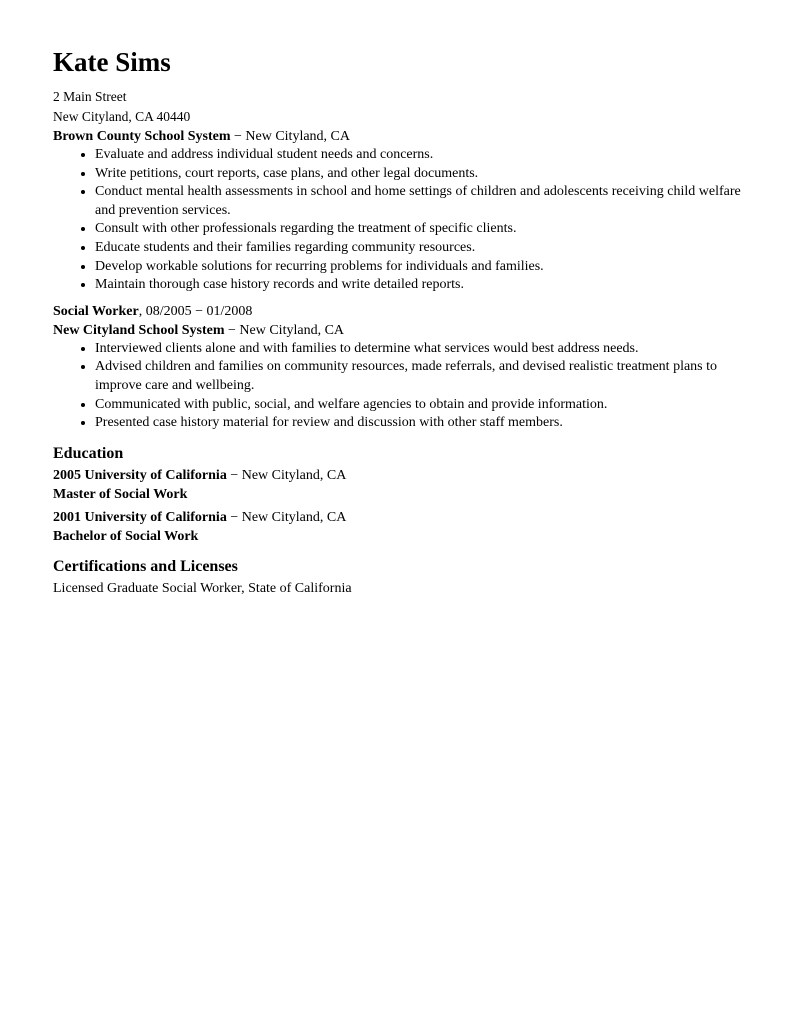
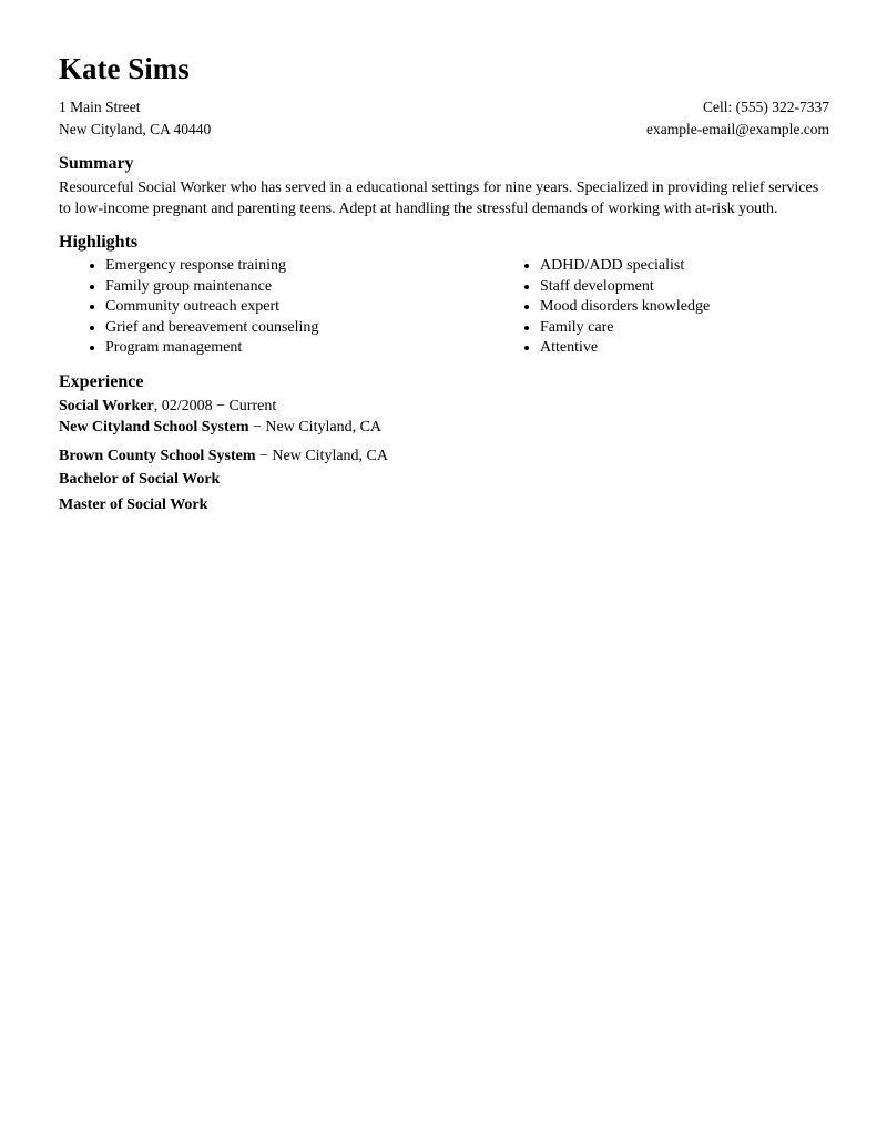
  Kate Sims
- 2 Main Street
+ 1 Main Street
  New Cityland, CA 40440
+ Cell: (555) 322-7337
+ example-email@example.com
+ Summary
+ Resourceful Social Worker who has served in a educational settings for nine years. Specialized in providing relief services to low-income pregnant and parenting teens. Adept at handling the stressful demands of working with at-risk youth.
+ Highlights
+ Emergency response training
+ Family group maintenance
+ Community outreach expert
+ Grief and bereavement counseling
+ Program management
+ ADHD/ADD specialist
+ Staff development
+ Mood disorders knowledge
+ Family care
+ Attentive
+ Experience
+ Social Worker, 02/2008 − Current
- Brown County School System − New Cityland, CA
+ New Cityland School System − New Cityland, CA
- Evaluate and address individual student needs and concerns.
- Write petitions, court reports, case plans, and other legal documents.
- Conduct mental health assessments in school and home settings of children and adolescents receiving child welfare and prevention services.
- Consult with other professionals regarding the treatment of specific clients.
- Educate students and their families regarding community resources.
- Develop workable solutions for recurring problems for individuals and families.
- Maintain thorough case history records and write detailed reports.
- Social Worker, 08/2005 − 01/2008
- New Cityland School System − New Cityland, CA
+ Brown County School System − New Cityland, CA
- Interviewed clients alone and with families to determine what services would best address needs.
- Advised children and families on community resources, made referrals, and devised realistic treatment plans to improve care and wellbeing.
- Communicated with public, social, and welfare agencies to obtain and provide information.
- Presented case history material for review and discussion with other staff members.
- Education
- 2005 University of California − New Cityland, CA
- Master of Social Work
+ Bachelor of Social Work
- 2001 University of California − New Cityland, CA
- Bachelor of Social Work
+ Master of Social Work
- Certifications and Licenses
- Licensed Graduate Social Worker, State of California
